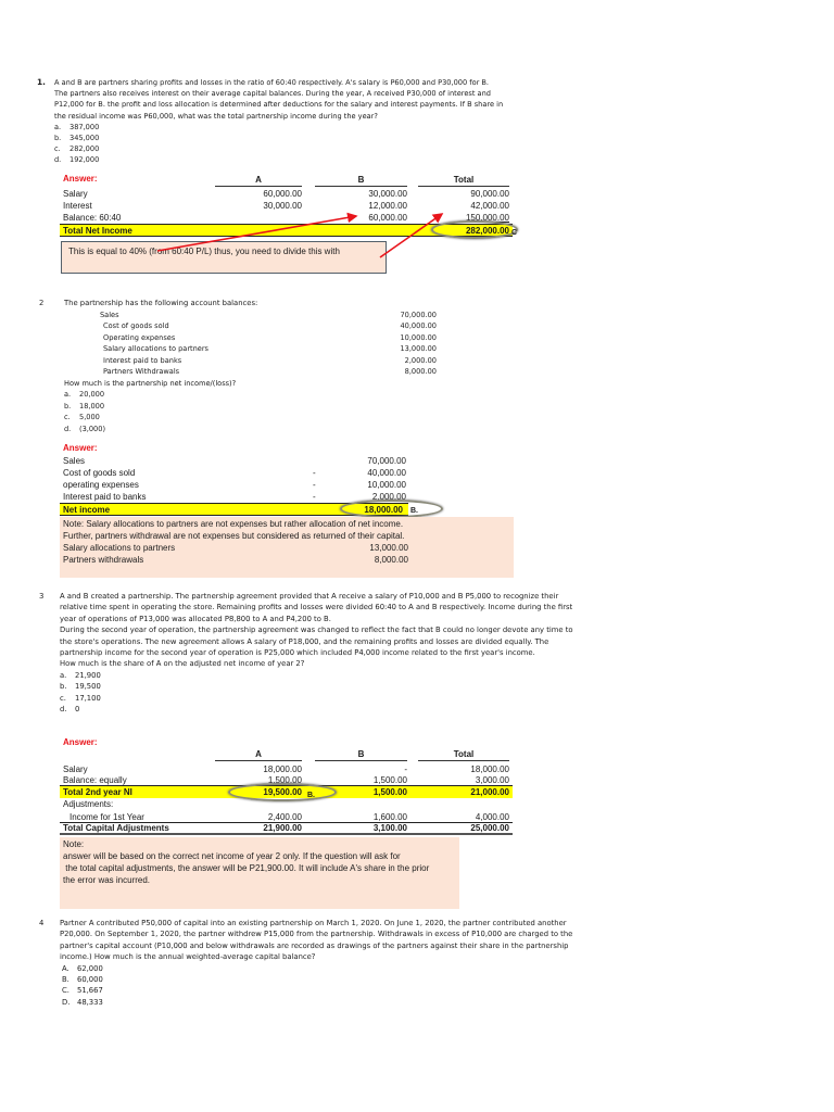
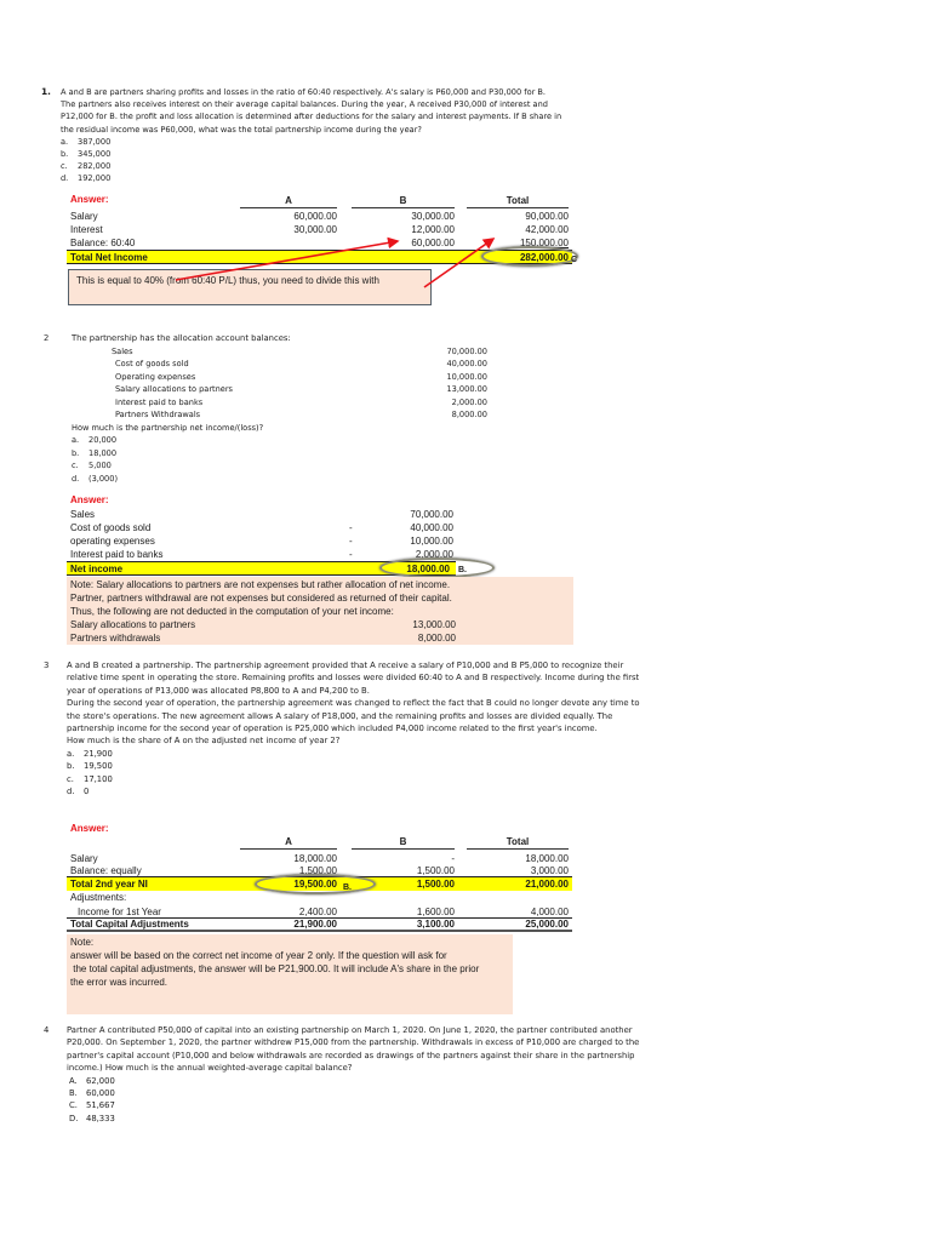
  1.
  A and B are partners sharing profits and losses in the ratio of 60:40 respectively. A's salary is P60,000 and P30,000 for B. The partners also receives interest on their average capital balances. During the year, A received P30,000 of interest and P12,000 for B. the profit and loss allocation is determined after deductions for the salary and interest payments. If B share in the residual income was P60,000, what was the total partnership income during the year?
  a.
  387,000
  b.
  345,000
  c.
  282,000
  d.
  192,000
  Answer:
  A
  B
  Total
  Salary
  60,000.00
  30,000.00
  90,000.00
  Interest
  30,000.00
  12,000.00
  42,000.00
  Balance: 60:40
  60,000.00
  150,000.00
  Total Net Income
  282,000.00
  This is equal to 40% (from 60:40 P/L) thus, you need to divide this with
  2
- The partnership has the following account balances:
+ The partnership has the allocation account balances:
  Sales
  70,000.00
  Cost of goods sold
  40,000.00
  Operating expenses
  10,000.00
  Salary allocations to partners
  13,000.00
  Interest paid to banks
  2,000.00
  Partners Withdrawals
  8,000.00
  How much is the partnership net income/(loss)?
  a.
  20,000
  b.
  18,000
  c.
  5,000
  d.
  (3,000)
  Answer:
  Sales
  70,000.00
  Cost of goods sold
  -
  40,000.00
  operating expenses
  -
  10,000.00
  Interest paid to banks
  -
  2,000.00
  Net income
  18,000.00
  Note: Salary allocations to partners are not expenses but rather allocation of net income.
- Further, partners withdrawal are not expenses but considered as returned of their capital.
+ Partner, partners withdrawal are not expenses but considered as returned of their capital.
+ Thus, the following are not deducted in the computation of your net income:
  Salary allocations to partners
  13,000.00
  Partners withdrawals
  8,000.00
  3
  A and B created a partnership. The partnership agreement provided that A receive a salary of P10,000 and B P5,000 to recognize their relative time spent in operating the store. Remaining profits and losses were divided 60:40 to A and B respectively. Income during the first year of operations of P13,000 was allocated P8,800 to A and P4,200 to B.
  During the second year of operation, the partnership agreement was changed to reflect the fact that B could no longer devote any time to the store's operations. The new agreement allows A salary of P18,000, and the remaining profits and losses are divided equally. The partnership income for the second year of operation is P25,000 which included P4,000 income related to the first year's income.
  How much is the share of A on the adjusted net income of year 2?
  a.
  21,900
  b.
  19,500
  c.
  17,100
  d.
  0
  Answer:
  A
  B
  Total
  Salary
  18,000.00
  -
  18,000.00
  Balance: equally
  1,500.00
  1,500.00
  3,000.00
  Total 2nd year NI
  19,500.00
  1,500.00
  21,000.00
  Adjustments:
  Income for 1st Year
  2,400.00
  1,600.00
  4,000.00
  Total Capital Adjustments
  21,900.00
  3,100.00
  25,000.00
  Note:
  answer will be based on the correct net income of year 2 only. If the question will ask for
  the total capital adjustments, the answer will be P21,900.00. It will include A's share in the prior
  the error was incurred.
  4
  Partner A contributed P50,000 of capital into an existing partnership on March 1, 2020. On June 1, 2020, the partner contributed another P20,000. On September 1, 2020, the partner withdrew P15,000 from the partnership. Withdrawals in excess of P10,000 are charged to the partner's capital account (P10,000 and below withdrawals are recorded as drawings of the partners against their share in the partnership income.) How much is the annual weighted-average capital balance?
  A.
  62,000
  B.
  60,000
  C.
  51,667
  D.
  48,333
